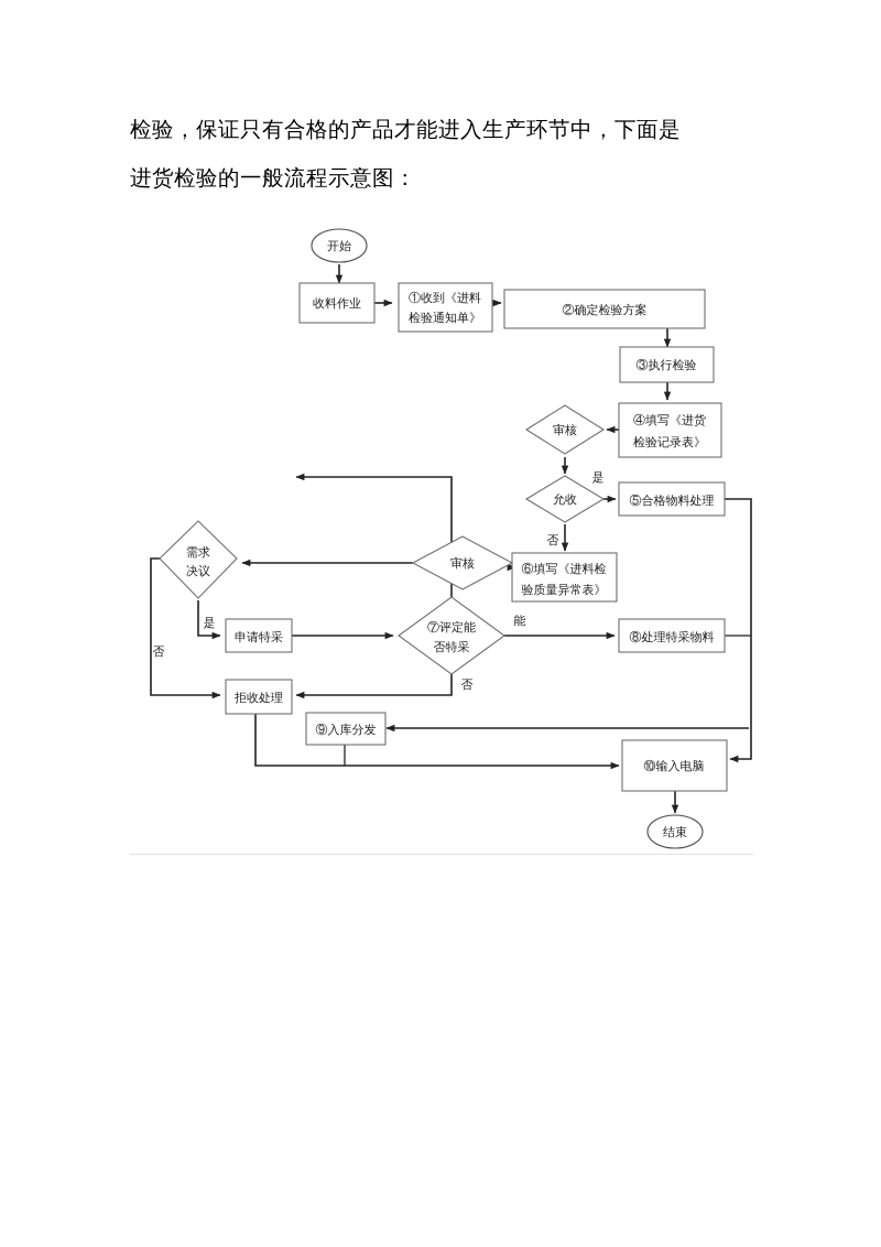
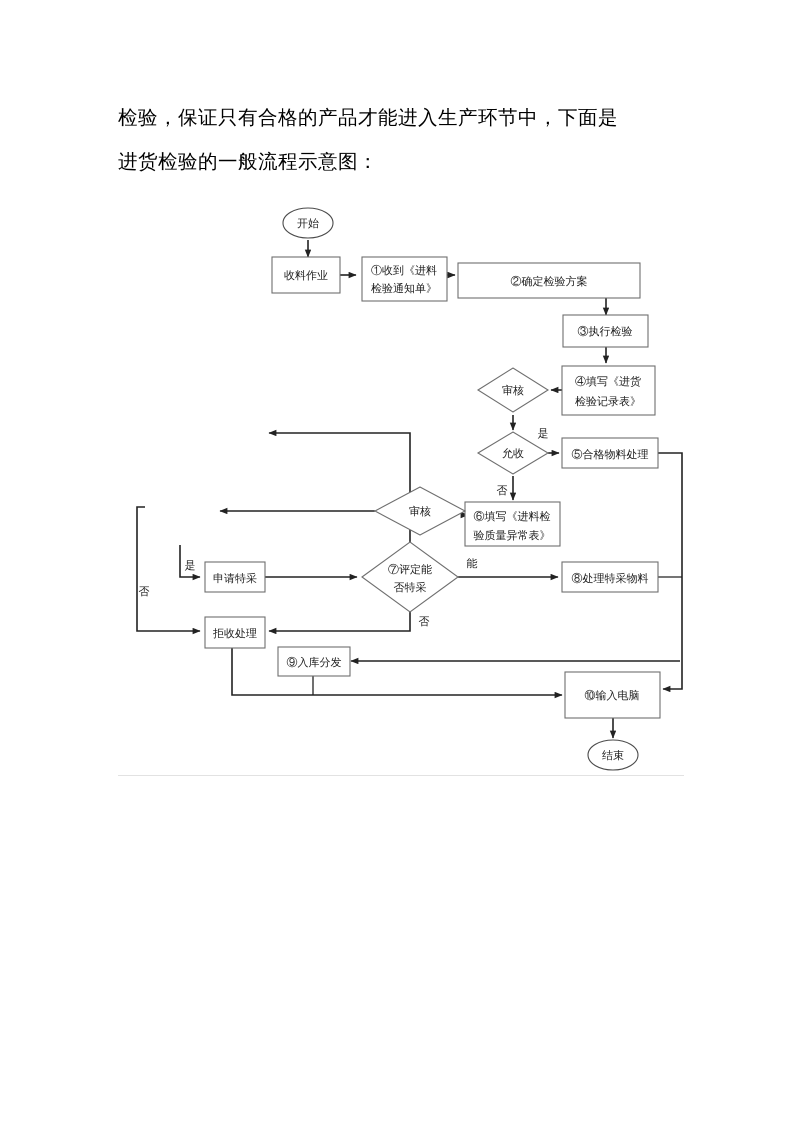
  检验，保证只有合格的产品才能进入生产环节中，下面是
  进货检验的一般流程示意图：
  开始
  收料作业
  ①收到《进料
  检验通知单》
  ②确定检验方案
  ③执行检验
  ④填写《进货
  检验记录表》
  审核
  允收
  ⑤合格物料处理
  ⑥填写《进料检
  验质量异常表》
  审核
- 需求
- 决议
  申请特采
  ⑦评定能
  否特采
  ⑧处理特采物料
  拒收处理
  ⑨入库分发
  ⑩输入电脑
  结束
  是
  否
  是
  否
  能
  否
